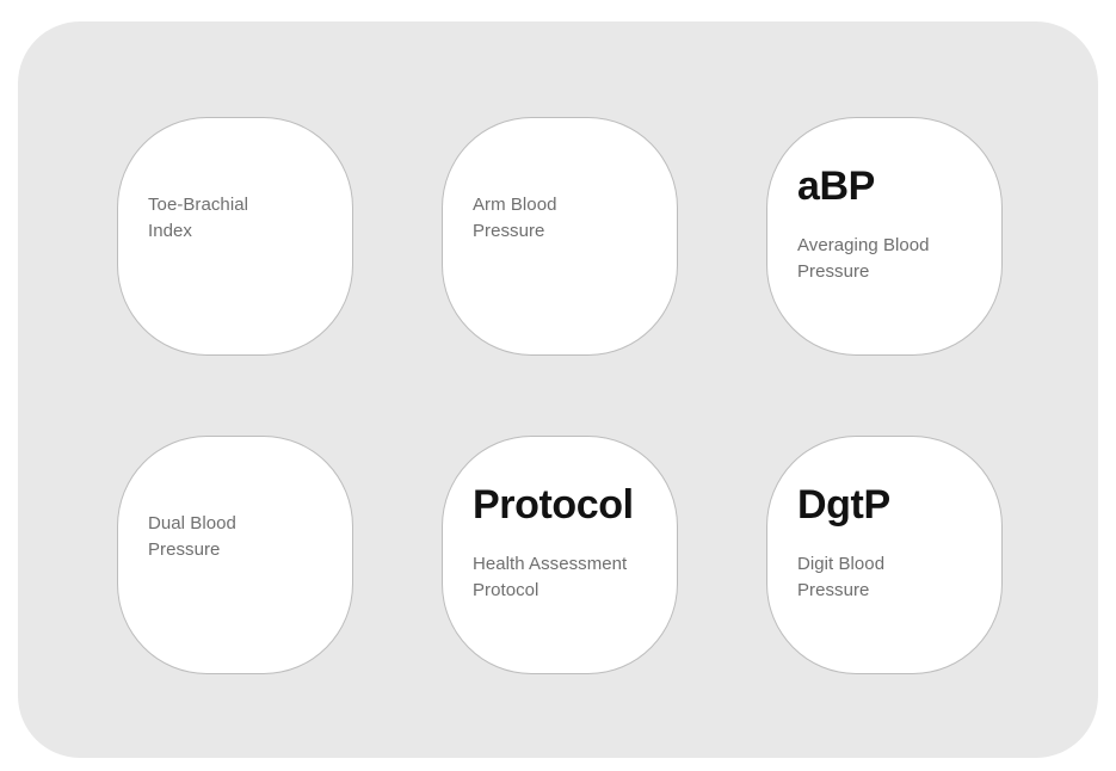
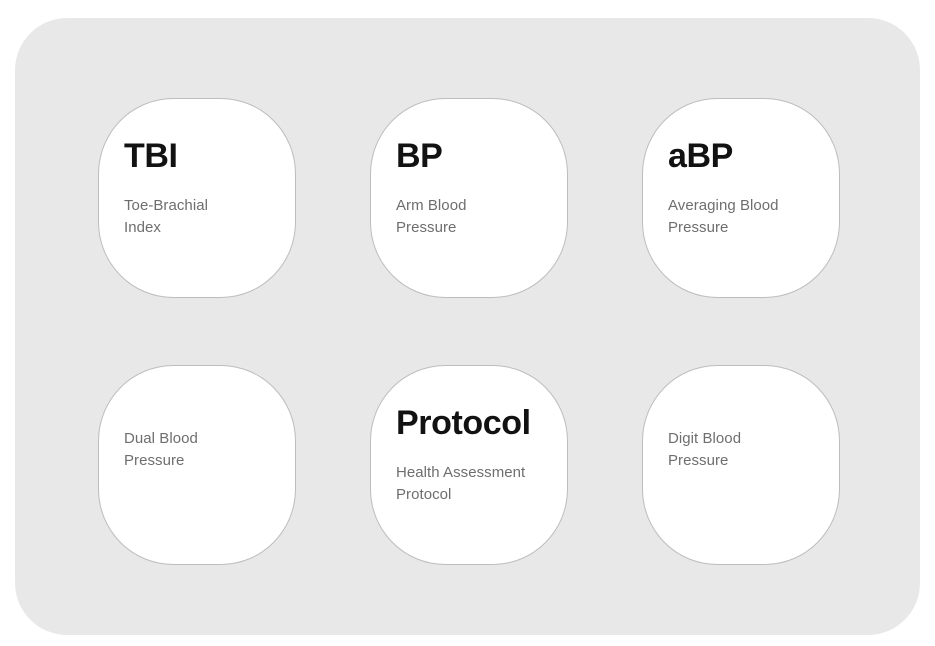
+ TBI
  Toe-Brachial
  Index
+ BP
  Arm Blood
  Pressure
  aBP
  Averaging Blood
  Pressure
  Dual Blood
  Pressure
  Protocol
  Health Assessment
  Protocol
- DgtP
  Digit Blood
  Pressure
